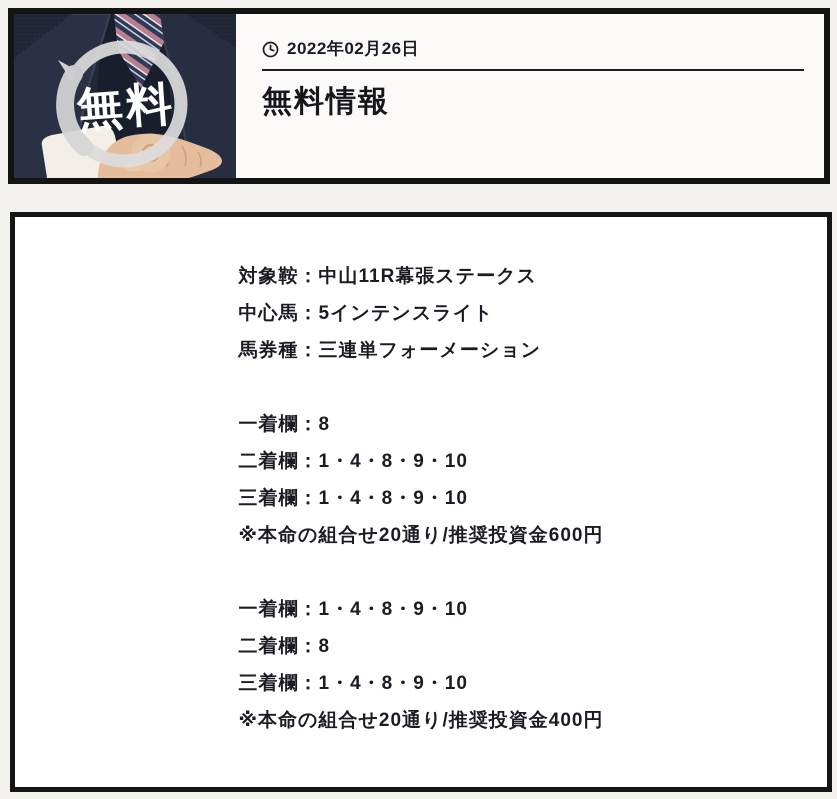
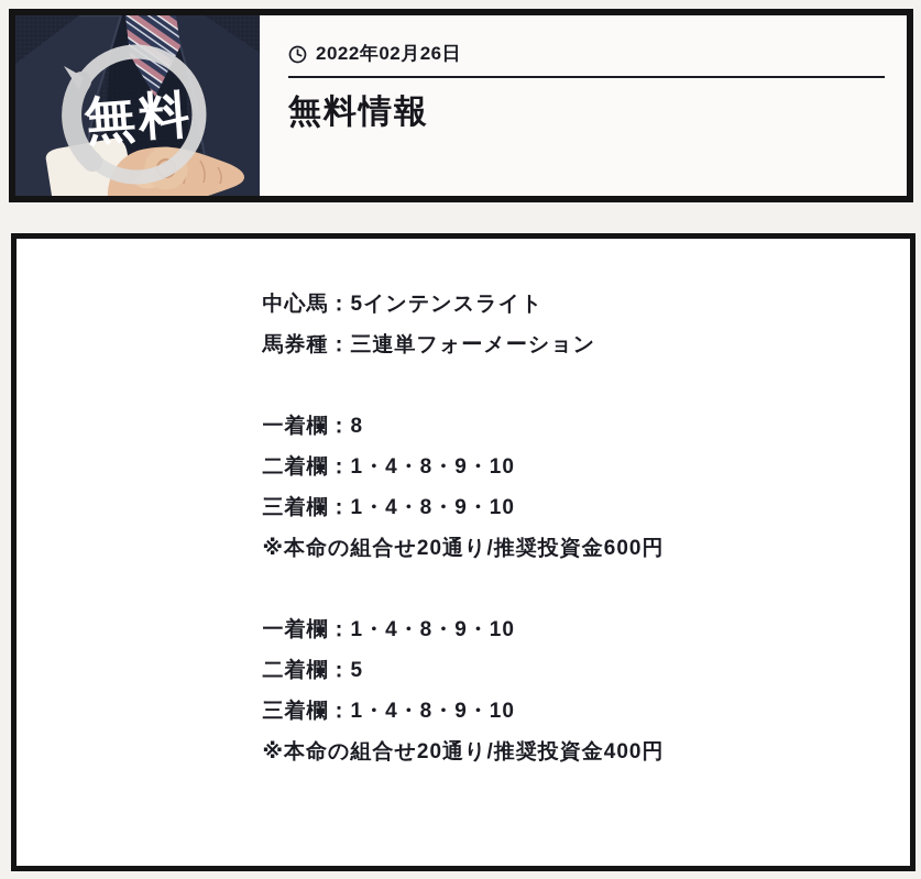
  2022年02月26日
  無料情報
- 対象鞍：中山11R幕張ステークス
  中心馬：5インテンスライト
  馬券種：三連単フォーメーション
  一着欄：8
  二着欄：1・4・8・9・10
  三着欄：1・4・8・9・10
  ※本命の組合せ20通り/推奨投資金600円
  一着欄：1・4・8・9・10
- 二着欄：8
+ 二着欄：5
  三着欄：1・4・8・9・10
  ※本命の組合せ20通り/推奨投資金400円
